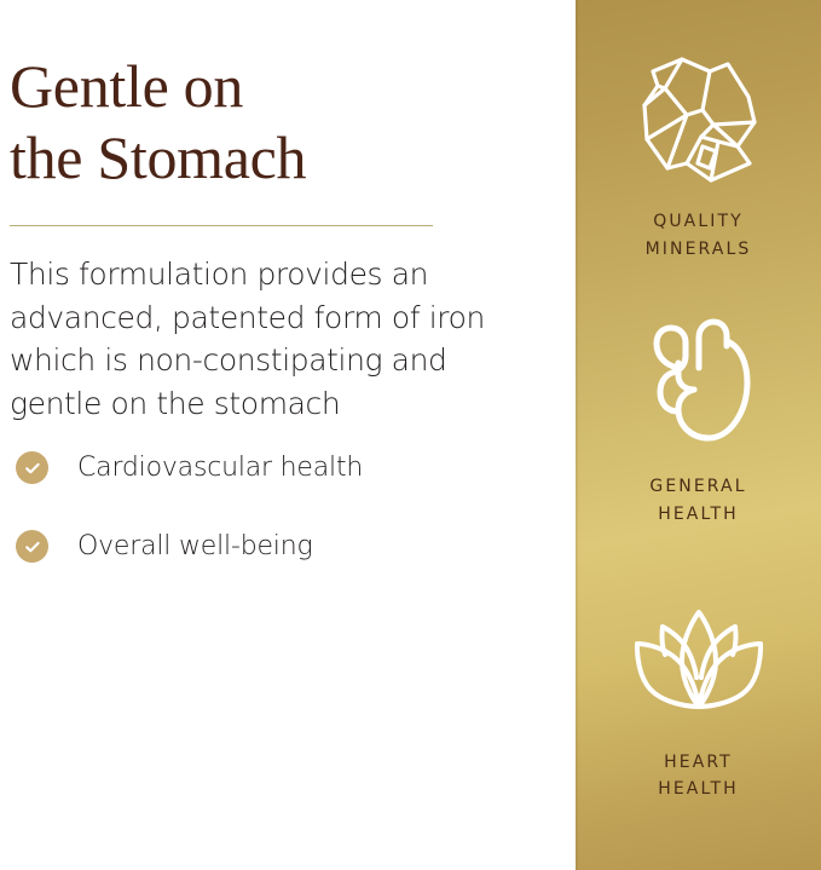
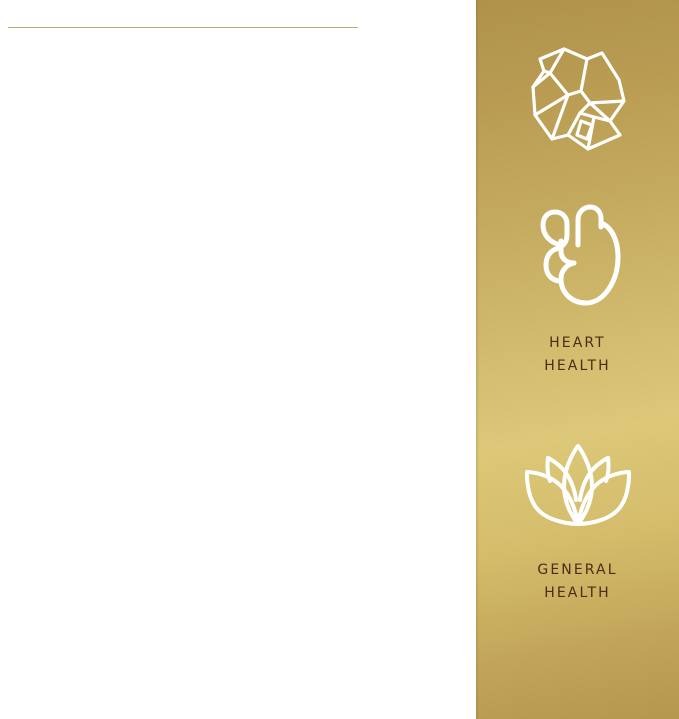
- Gentle on
- the Stomach
- This formulation provides an advanced, patented form of iron which is non-constipating and gentle on the stomach
- Cardiovascular health
- Overall well-being
- QUALITY
- MINERALS
- GENERAL
+ HEART
  HEALTH
- HEART
+ GENERAL
  HEALTH
